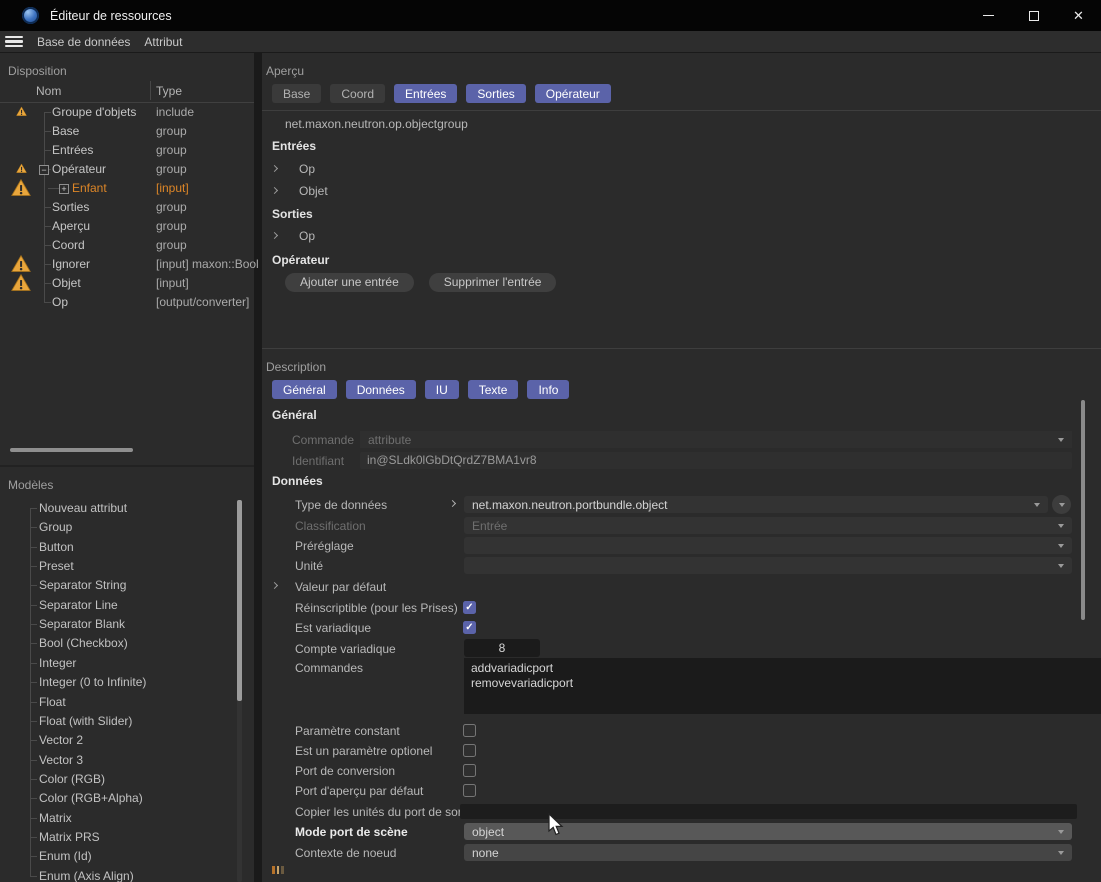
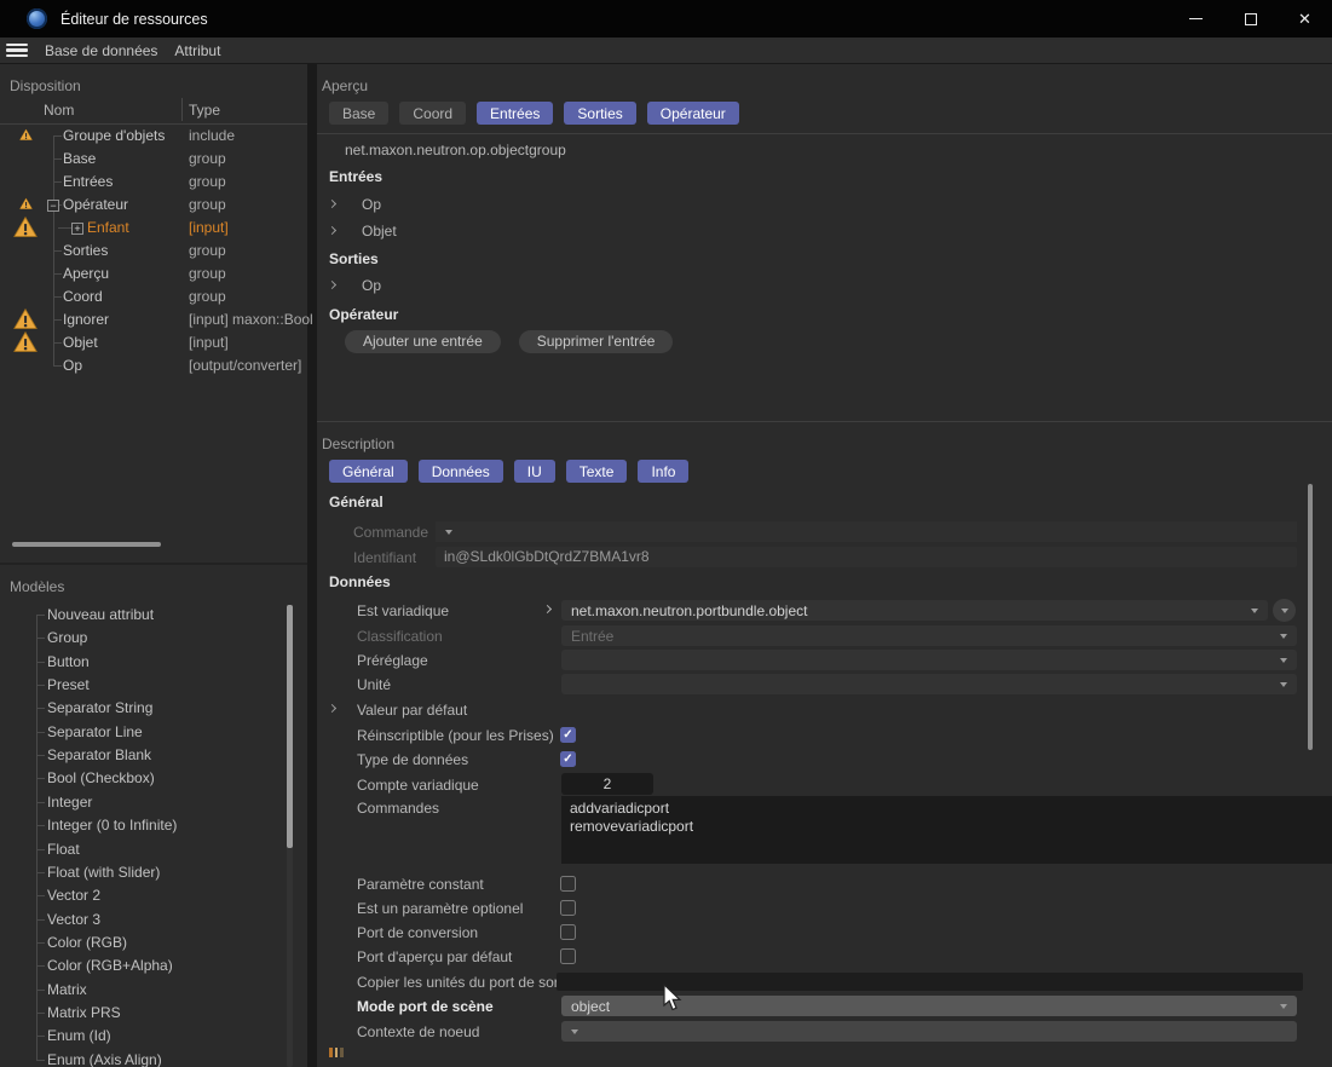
  Éditeur de ressources
  ✕
  Base de données
  Attribut
  Disposition
  Nom
  Type
  Groupe d'objets
  include
  Base
  group
  Entrées
  group
  −
  Opérateur
  group
  +
  Enfant
  [input]
  Sorties
  group
  Aperçu
  group
  Coord
  group
  Ignorer
  [input] maxon::Bool
  Objet
  [input]
  Op
  [output/converter]
  Modèles
  Nouveau attribut
  Group
  Button
  Preset
  Separator String
  Separator Line
  Separator Blank
  Bool (Checkbox)
  Integer
  Integer (0 to Infinite)
  Float
  Float (with Slider)
  Vector 2
  Vector 3
  Color (RGB)
  Color (RGB+Alpha)
  Matrix
  Matrix PRS
  Enum (Id)
  Enum (Axis Align)
  Aperçu
  Base
  Coord
  Entrées
  Sorties
  Opérateur
  net.maxon.neutron.op.objectgroup
  Entrées
  Op
  Objet
  Sorties
  Op
  Opérateur
  Ajouter une entrée Supprimer l'entrée
  Description
  Général
  Données
  IU
  Texte
  Info
  Général
  Commande
- attribute
  Identifiant
  in@SLdk0lGbDtQrdZ7BMA1vr8
  Données
- Type de données
+ Est variadique
  net.maxon.neutron.portbundle.object
  Classification
  Entrée
  Préréglage
  Unité
  Valeur par défaut
  Réinscriptible (pour les Prises)
  ✓
- Est variadique
+ Type de données
  ✓
  Compte variadique
- 8
+ 2
  Commandes
  addvariadicport
  removevariadicport
  Paramètre constant
  Est un paramètre optionel
  Port de conversion
  Port d'aperçu par défaut
  Copier les unités du port de so
  Mode port de scène
  object
  Contexte de noeud
- none
